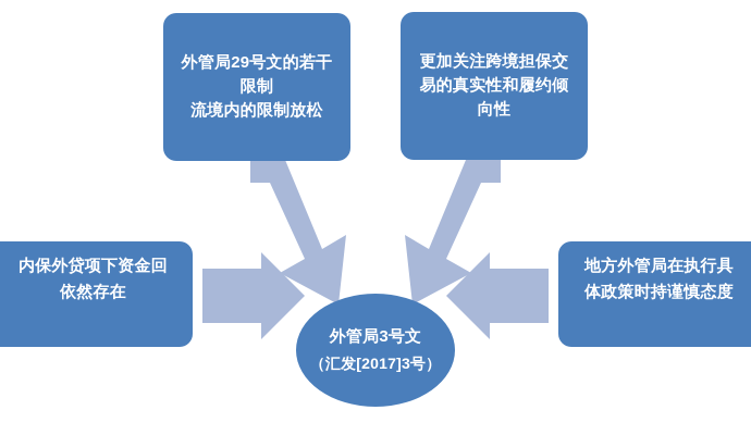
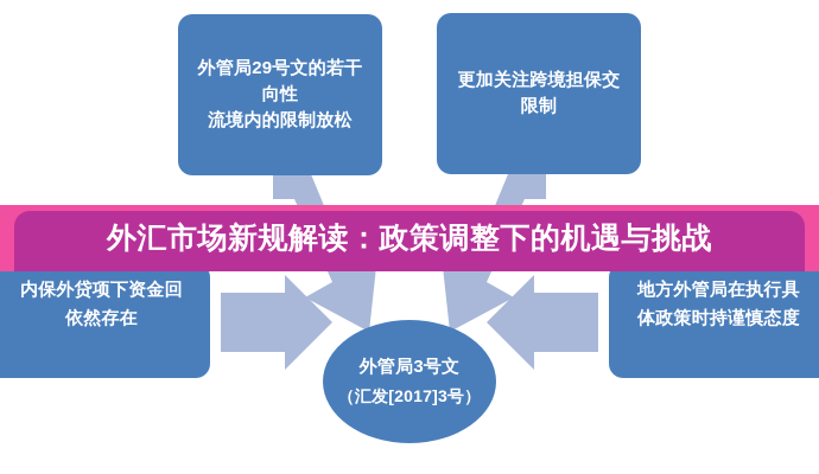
  外管局3号文
  （汇发[2017]3号）
  外管局29号文的若干
- 限制
+ 向性
  流境内的限制放松
  更加关注跨境担保交
- 易的真实性和履约倾
- 向性
+ 限制
  内保外贷项下资金回
  依然存在
  地方外管局在执行具
  体政策时持谨慎态度
+ 外汇市场新规解读：政策调整下的机遇与挑战
